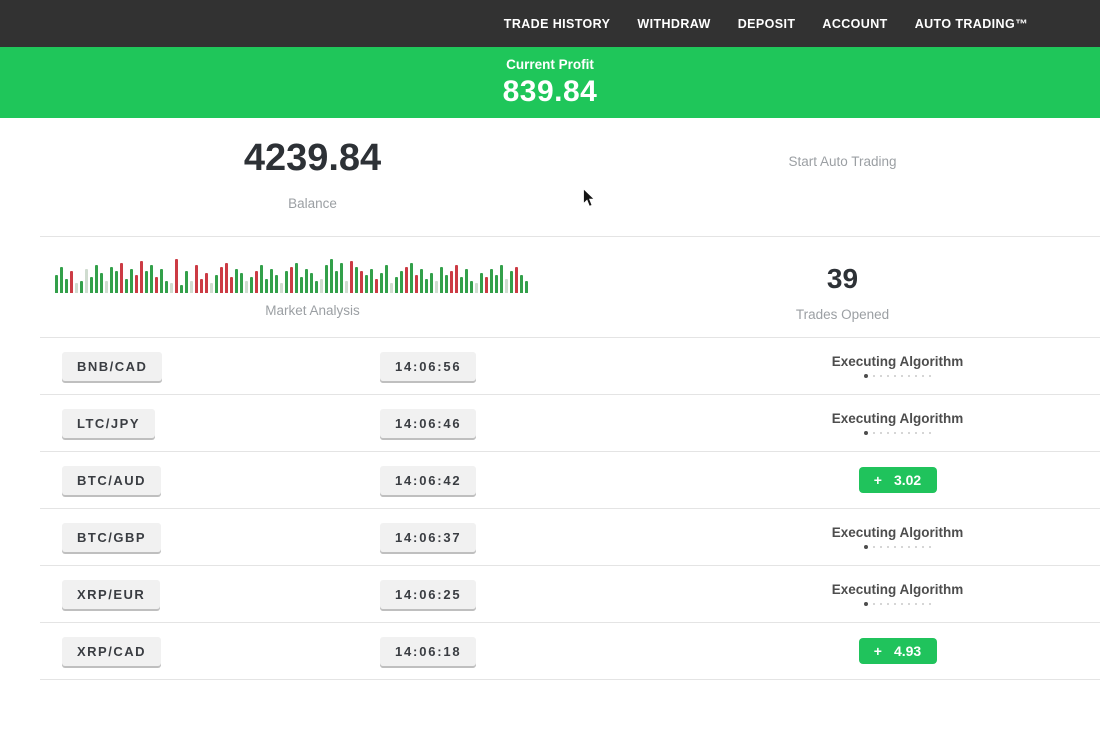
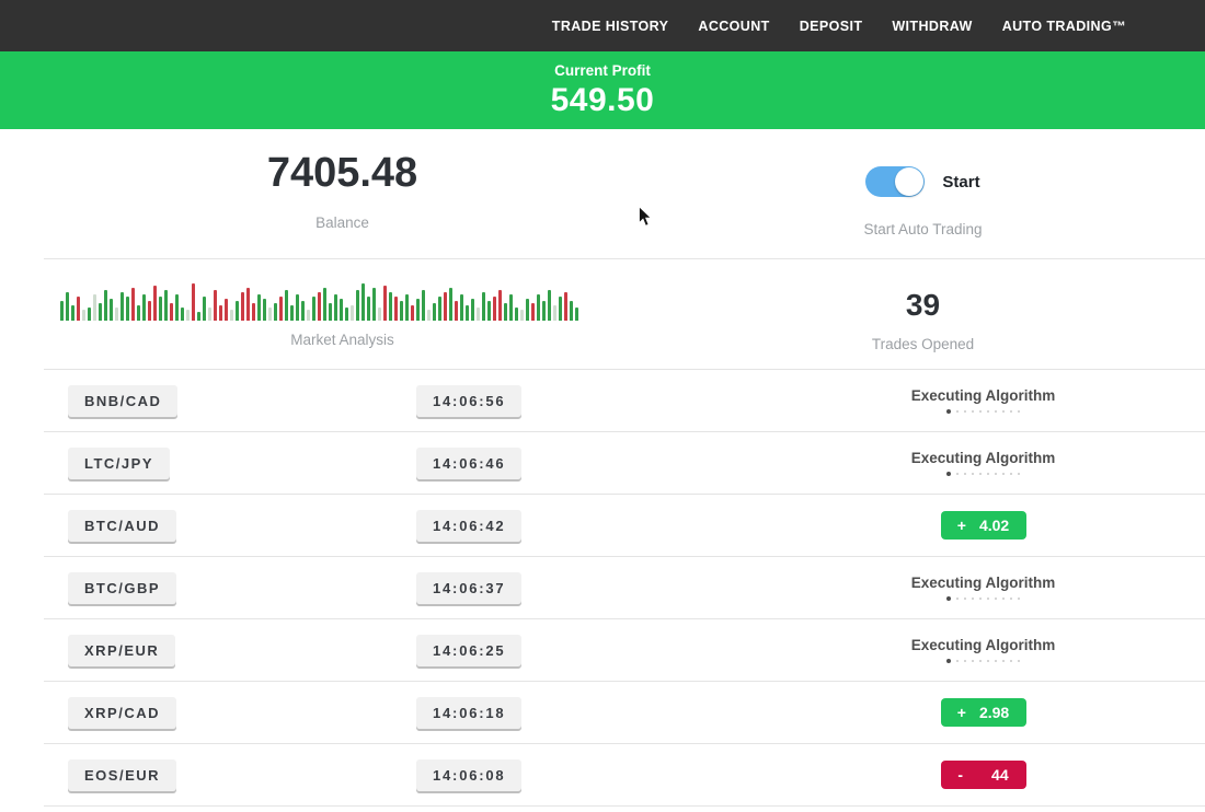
  TRADE HISTORY
- WITHDRAW
+ ACCOUNT
  DEPOSIT
- ACCOUNT
+ WITHDRAW
  AUTO TRADING™
  Current Profit
- 839.84
+ 549.50
- 4239.84
+ 7405.48
  Balance
+ Start
  Start Auto Trading
  Market Analysis
  39
  Trades Opened
  BNB/CAD
  14:06:56
  Executing Algorithm
  LTC/JPY
  14:06:46
  Executing Algorithm
  BTC/AUD
  14:06:42
  +
- 3.02
+ 4.02
  BTC/GBP
  14:06:37
  Executing Algorithm
  XRP/EUR
  14:06:25
  Executing Algorithm
  XRP/CAD
  14:06:18
  +
- 4.93
+ 2.98
+ EOS/EUR
+ 14:06:08
+ -
+ 44
